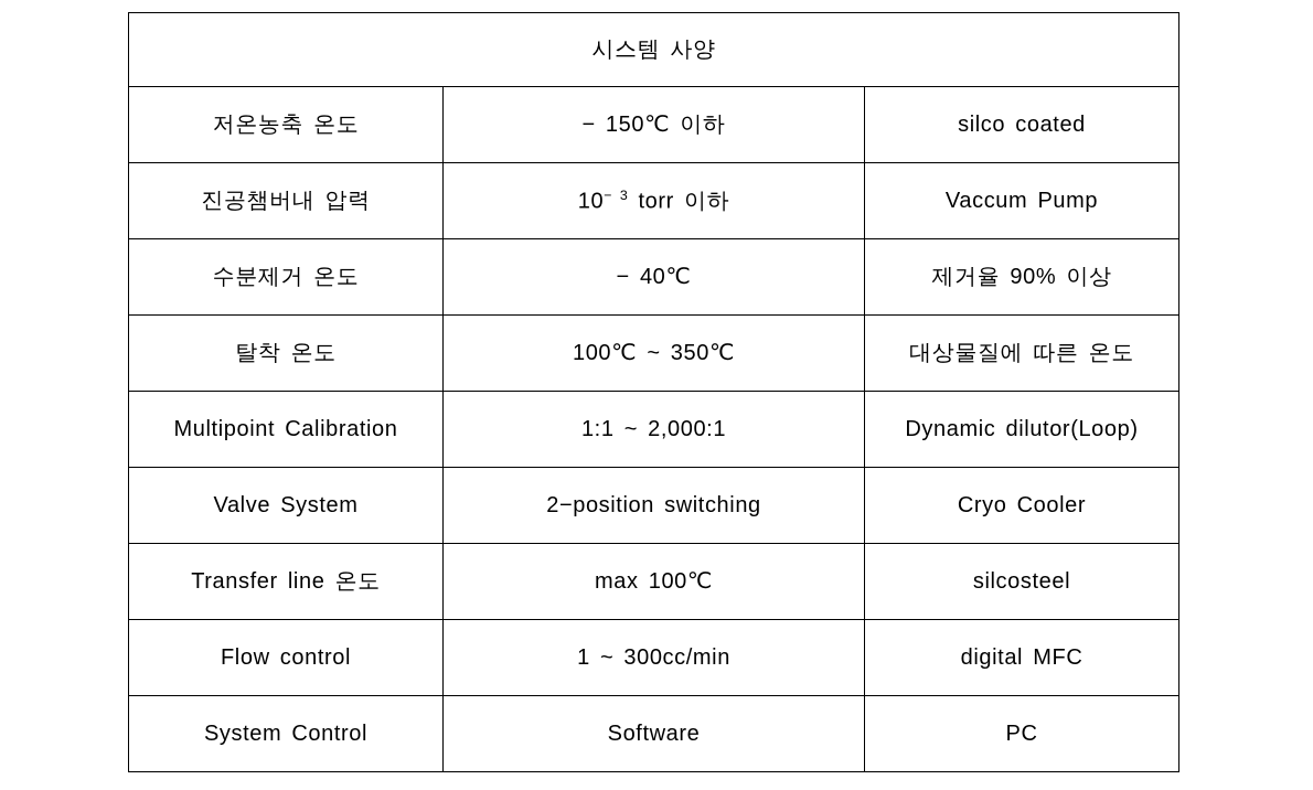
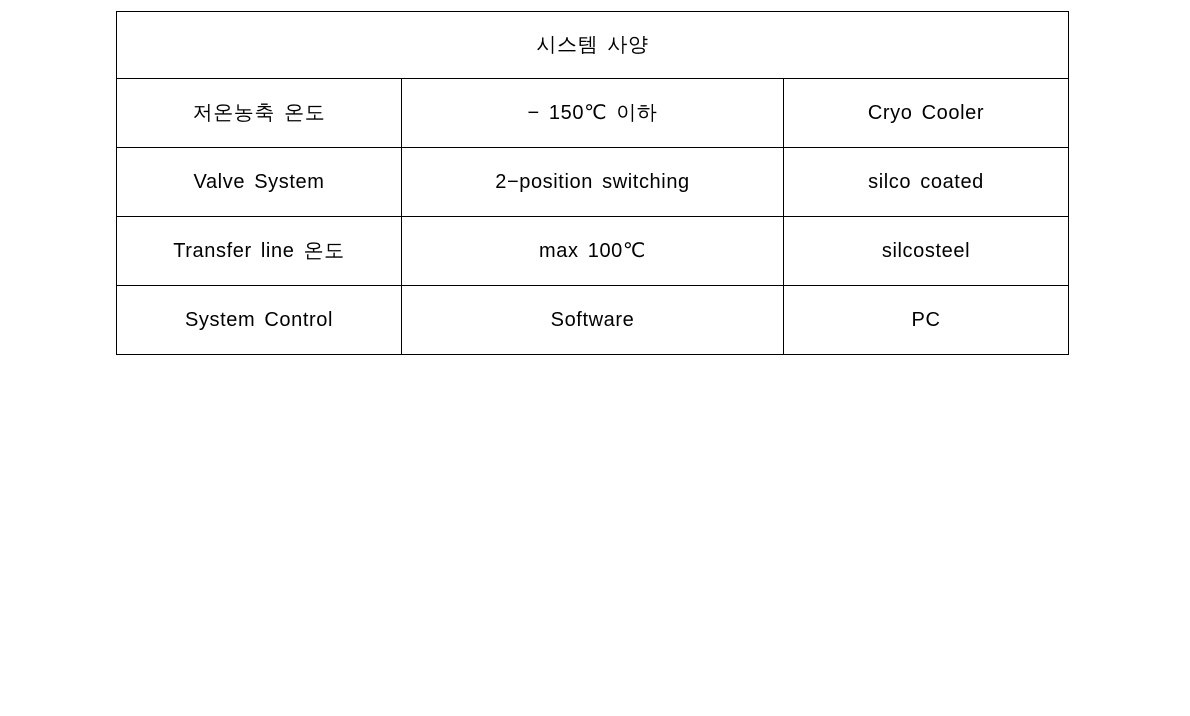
  시스템 사양
- 저온농축 온도	− 150℃ 이하	silco coated
+ 저온농축 온도	− 150℃ 이하	Cryo Cooler
- 진공챔버내 압력	10− 3 torr 이하	Vaccum Pump
- 수분제거 온도	− 40℃	제거율 90% 이상
- 탈착 온도	100℃ ~ 350℃	대상물질에 따른 온도
- Multipoint Calibration	1:1 ~ 2,000:1	Dynamic dilutor(Loop)
- Valve System	2−position switching	Cryo Cooler
+ Valve System	2−position switching	silco coated
  Transfer line 온도	max 100℃	silcosteel
- Flow control	1 ~ 300cc/min	digital MFC
  System Control	Software	PC
